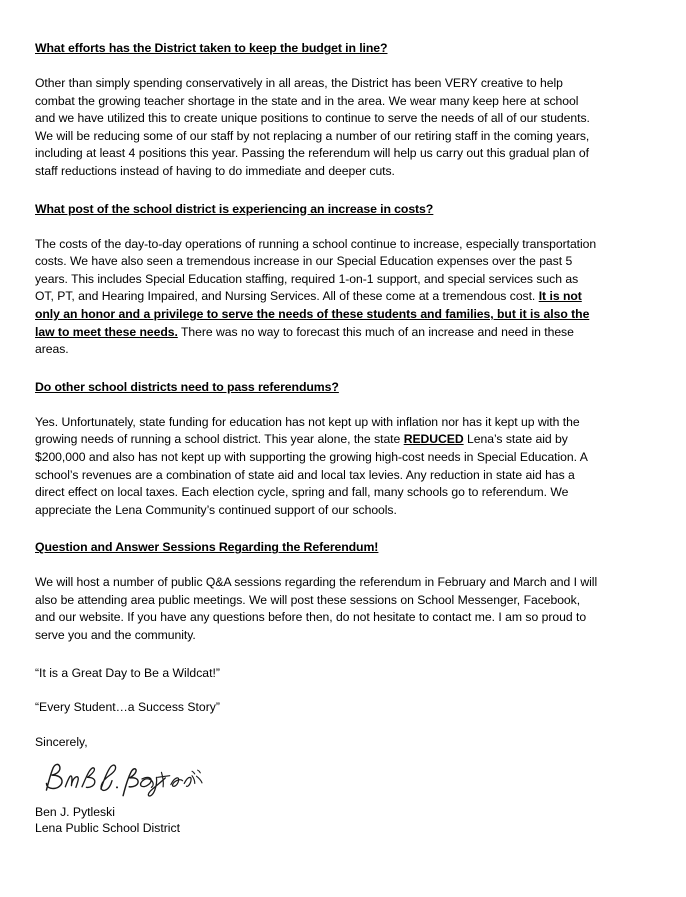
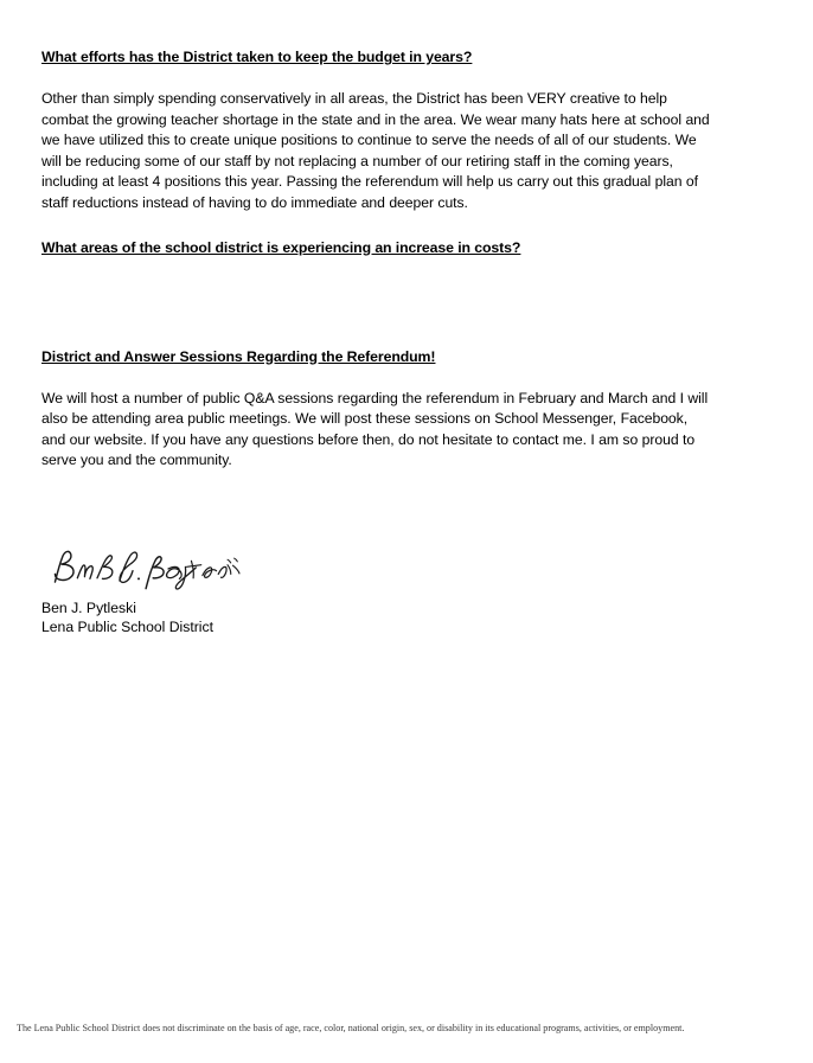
- What efforts has the District taken to keep the budget in line?
+ What efforts has the District taken to keep the budget in years?
- Other than simply spending conservatively in all areas, the District has been VERY creative to help combat the growing teacher shortage in the state and in the area. We wear many keep here at school and we have utilized this to create unique positions to continue to serve the needs of all of our students. We will be reducing some of our staff by not replacing a number of our retiring staff in the coming years, including at least 4 positions this year. Passing the referendum will help us carry out this gradual plan of staff reductions instead of having to do immediate and deeper cuts.
+ Other than simply spending conservatively in all areas, the District has been VERY creative to help combat the growing teacher shortage in the state and in the area. We wear many hats here at school and we have utilized this to create unique positions to continue to serve the needs of all of our students. We will be reducing some of our staff by not replacing a number of our retiring staff in the coming years, including at least 4 positions this year. Passing the referendum will help us carry out this gradual plan of staff reductions instead of having to do immediate and deeper cuts.
- What post of the school district is experiencing an increase in costs?
+ What areas of the school district is experiencing an increase in costs?
- The costs of the day-to-day operations of running a school continue to increase, especially transportation costs. We have also seen a tremendous increase in our Special Education expenses over the past 5 years. This includes Special Education staffing, required 1-on-1 support, and special services such as OT, PT, and Hearing Impaired, and Nursing Services. All of these come at a tremendous cost. It is not only an honor and a privilege to serve the needs of these students and families, but it is also the law to meet these needs. There was no way to forecast this much of an increase and need in these areas.
- Do other school districts need to pass referendums?
- Yes. Unfortunately, state funding for education has not kept up with inflation nor has it kept up with the growing needs of running a school district. This year alone, the state REDUCED Lena’s state aid by $200,000 and also has not kept up with supporting the growing high-cost needs in Special Education. A school’s revenues are a combination of state aid and local tax levies. Any reduction in state aid has a direct effect on local taxes. Each election cycle, spring and fall, many schools go to referendum. We appreciate the Lena Community’s continued support of our schools.
- Question and Answer Sessions Regarding the Referendum!
+ District and Answer Sessions Regarding the Referendum!
  We will host a number of public Q&A sessions regarding the referendum in February and March and I will also be attending area public meetings. We will post these sessions on School Messenger, Facebook, and our website. If you have any questions before then, do not hesitate to contact me. I am so proud to serve you and the community.
- “It is a Great Day to Be a Wildcat!”
- “Every Student…a Success Story”
- Sincerely,
  Ben J. Pytleski
  Lena Public School District
+ The Lena Public School District does not discriminate on the basis of age, race, color, national origin, sex, or disability in its educational programs, activities, or employment.
